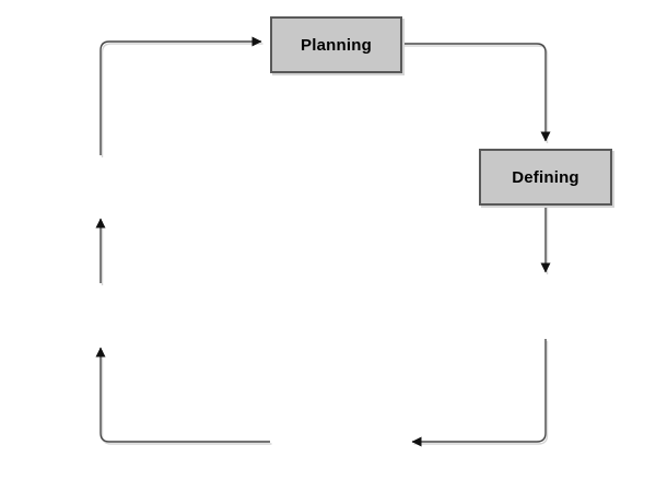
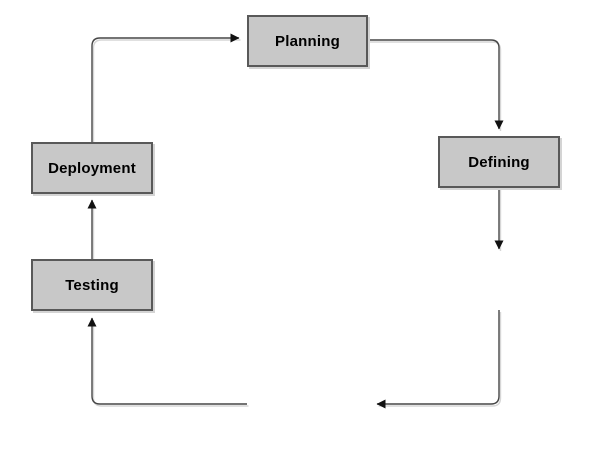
  Planning
  Defining
+ Testing
+ Deployment
